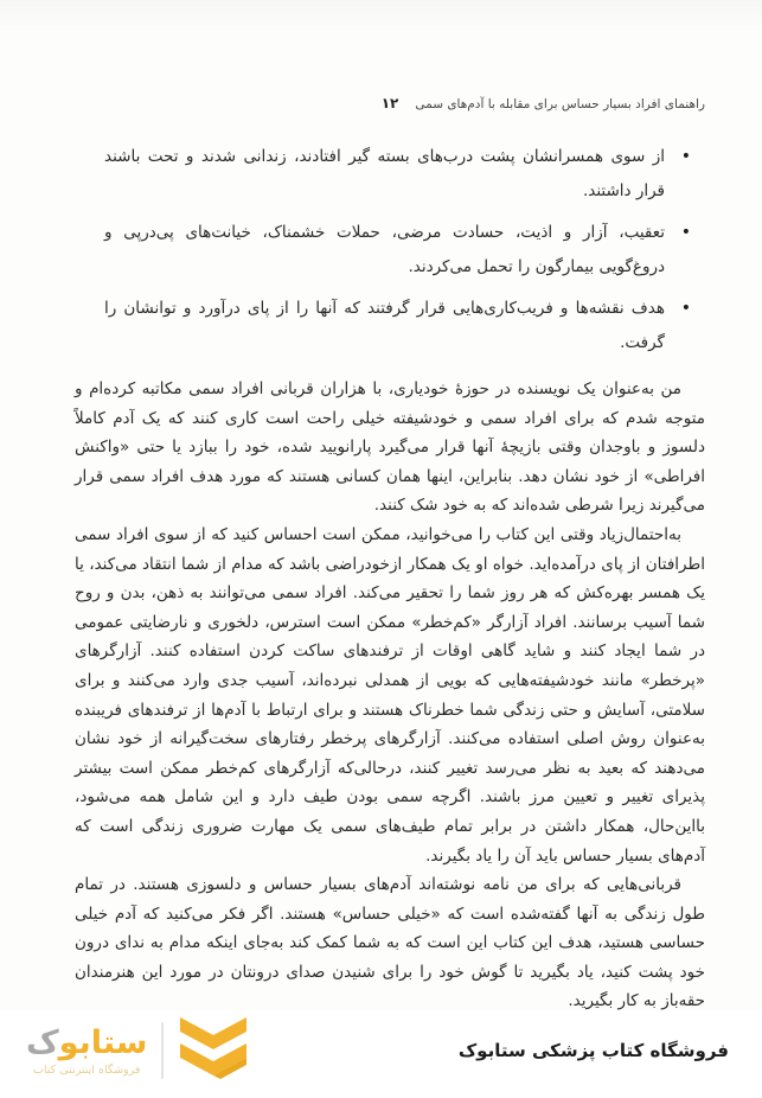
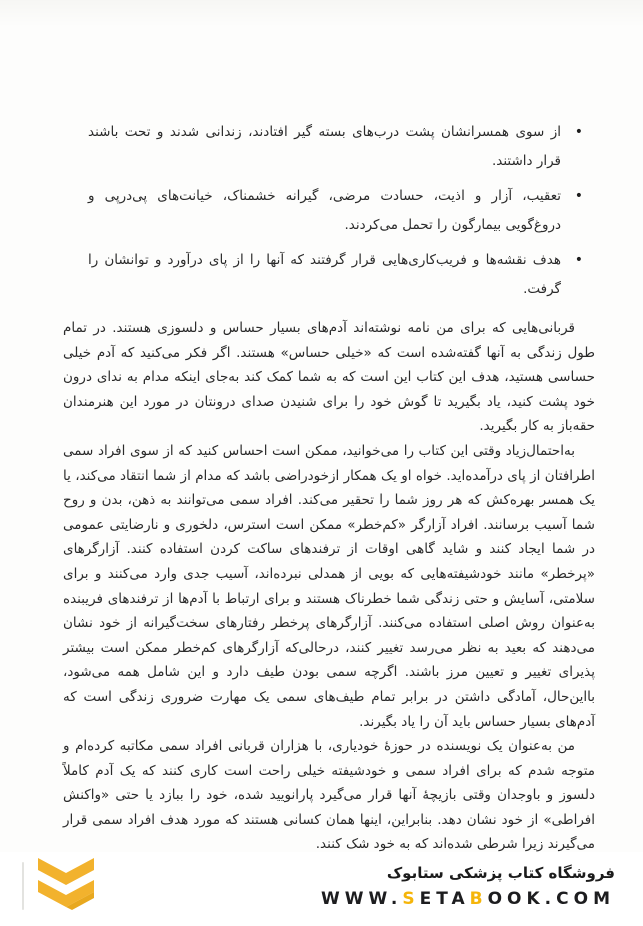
- راهنمای افراد بسیار حساس برای مقابله با آدم‌های سمی۱۲
  •
  از سوی همسرانشان پشت درب‌های بسته گیر افتادند، زندانی شدند و تحت باشند قرار داشتند.
  •
- تعقیب، آزار و اذیت، حسادت مرضی، حملات خشمناک، خیانت‌های پی‌درپی و دروغ‌گویی بیمارگون را تحمل می‌کردند.
+ تعقیب، آزار و اذیت، حسادت مرضی، گیرانه خشمناک، خیانت‌های پی‌درپی و دروغ‌گویی بیمارگون را تحمل می‌کردند.
  •
  هدف نقشه‌ها و فریب‌کاری‌هایی قرار گرفتند که آنها را از پای درآورد و توانشان را گرفت.
- من به‌عنوان یک نویسنده در حوزهٔ خودیاری، با هزاران قربانی افراد سمی مکاتبه کرده‌ام و متوجه شدم که برای افراد سمی و خودشیفته خیلی راحت است کاری کنند که یک آدم کاملاً دلسوز و باوجدان وقتی بازیچهٔ آنها قرار می‌گیرد پارانویید شده، خود را ببازد یا حتی «واکنش افراطی» از خود نشان دهد. بنابراین، اینها همان کسانی هستند که مورد هدف افراد سمی قرار می‌گیرند زیرا شرطی شده‌اند که به خود شک کنند.
+ قربانی‌هایی که برای من نامه نوشته‌اند آدم‌های بسیار حساس و دلسوزی هستند. در تمام طول زندگی به آنها گفته‌شده است که «خیلی حساس» هستند. اگر فکر می‌کنید که آدم خیلی حساسی هستید، هدف این کتاب این است که به شما کمک کند به‌جای اینکه مدام به ندای درون خود پشت کنید، یاد بگیرید تا گوش خود را برای شنیدن صدای درونتان در مورد این هنرمندان حقه‌باز به کار بگیرید.
- به‌احتمال‌زیاد وقتی این کتاب را می‌خوانید، ممکن است احساس کنید که از سوی افراد سمی اطرافتان از پای درآمده‌اید. خواه او یک همکار ازخودراضی باشد که مدام از شما انتقاد می‌کند، یا یک همسر بهره‌کش که هر روز شما را تحقیر می‌کند. افراد سمی می‌توانند به ذهن، بدن و روح شما آسیب برسانند. افراد آزارگر «کم‌خطر» ممکن است استرس، دلخوری و نارضایتی عمومی در شما ایجاد کنند و شاید گاهی اوقات از ترفندهای ساکت کردن استفاده کنند. آزارگرهای «پرخطر» مانند خودشیفته‌هایی که بویی از همدلی نبرده‌اند، آسیب جدی وارد می‌کنند و برای سلامتی، آسایش و حتی زندگی شما خطرناک هستند و برای ارتباط با آدم‌ها از ترفندهای فریبنده به‌عنوان روش اصلی استفاده می‌کنند. آزارگرهای پرخطر رفتارهای سخت‌گیرانه از خود نشان می‌دهند که بعید به نظر می‌رسد تغییر کنند، درحالی‌که آزارگرهای کم‌خطر ممکن است بیشتر پذیرای تغییر و تعیین مرز باشند. اگرچه سمی بودن طیف دارد و این شامل همه می‌شود، بااین‌حال، همکار داشتن در برابر تمام طیف‌های سمی یک مهارت ضروری زندگی است که آدم‌های بسیار حساس باید آن را یاد بگیرند.
+ به‌احتمال‌زیاد وقتی این کتاب را می‌خوانید، ممکن است احساس کنید که از سوی افراد سمی اطرافتان از پای درآمده‌اید. خواه او یک همکار ازخودراضی باشد که مدام از شما انتقاد می‌کند، یا یک همسر بهره‌کش که هر روز شما را تحقیر می‌کند. افراد سمی می‌توانند به ذهن، بدن و روح شما آسیب برسانند. افراد آزارگر «کم‌خطر» ممکن است استرس، دلخوری و نارضایتی عمومی در شما ایجاد کنند و شاید گاهی اوقات از ترفندهای ساکت کردن استفاده کنند. آزارگرهای «پرخطر» مانند خودشیفته‌هایی که بویی از همدلی نبرده‌اند، آسیب جدی وارد می‌کنند و برای سلامتی، آسایش و حتی زندگی شما خطرناک هستند و برای ارتباط با آدم‌ها از ترفندهای فریبنده به‌عنوان روش اصلی استفاده می‌کنند. آزارگرهای پرخطر رفتارهای سخت‌گیرانه از خود نشان می‌دهند که بعید به نظر می‌رسد تغییر کنند، درحالی‌که آزارگرهای کم‌خطر ممکن است بیشتر پذیرای تغییر و تعیین مرز باشند. اگرچه سمی بودن طیف دارد و این شامل همه می‌شود، بااین‌حال، آمادگی داشتن در برابر تمام طیف‌های سمی یک مهارت ضروری زندگی است که آدم‌های بسیار حساس باید آن را یاد بگیرند.
- قربانی‌هایی که برای من نامه نوشته‌اند آدم‌های بسیار حساس و دلسوزی هستند. در تمام طول زندگی به آنها گفته‌شده است که «خیلی حساس» هستند. اگر فکر می‌کنید که آدم خیلی حساسی هستید، هدف این کتاب این است که به شما کمک کند به‌جای اینکه مدام به ندای درون خود پشت کنید، یاد بگیرید تا گوش خود را برای شنیدن صدای درونتان در مورد این هنرمندان حقه‌باز به کار بگیرید.
+ من به‌عنوان یک نویسنده در حوزهٔ خودیاری، با هزاران قربانی افراد سمی مکاتبه کرده‌ام و متوجه شدم که برای افراد سمی و خودشیفته خیلی راحت است کاری کنند که یک آدم کاملاً دلسوز و باوجدان وقتی بازیچهٔ آنها قرار می‌گیرد پارانویید شده، خود را ببازد یا حتی «واکنش افراطی» از خود نشان دهد. بنابراین، اینها همان کسانی هستند که مورد هدف افراد سمی قرار می‌گیرند زیرا شرطی شده‌اند که به خود شک کنند.
- ستابوک
- فروشگاه اینترنتی کتاب
  فروشگاه کتاب پزشکی ستابوک
+ WWW.SETABOOK.COM
